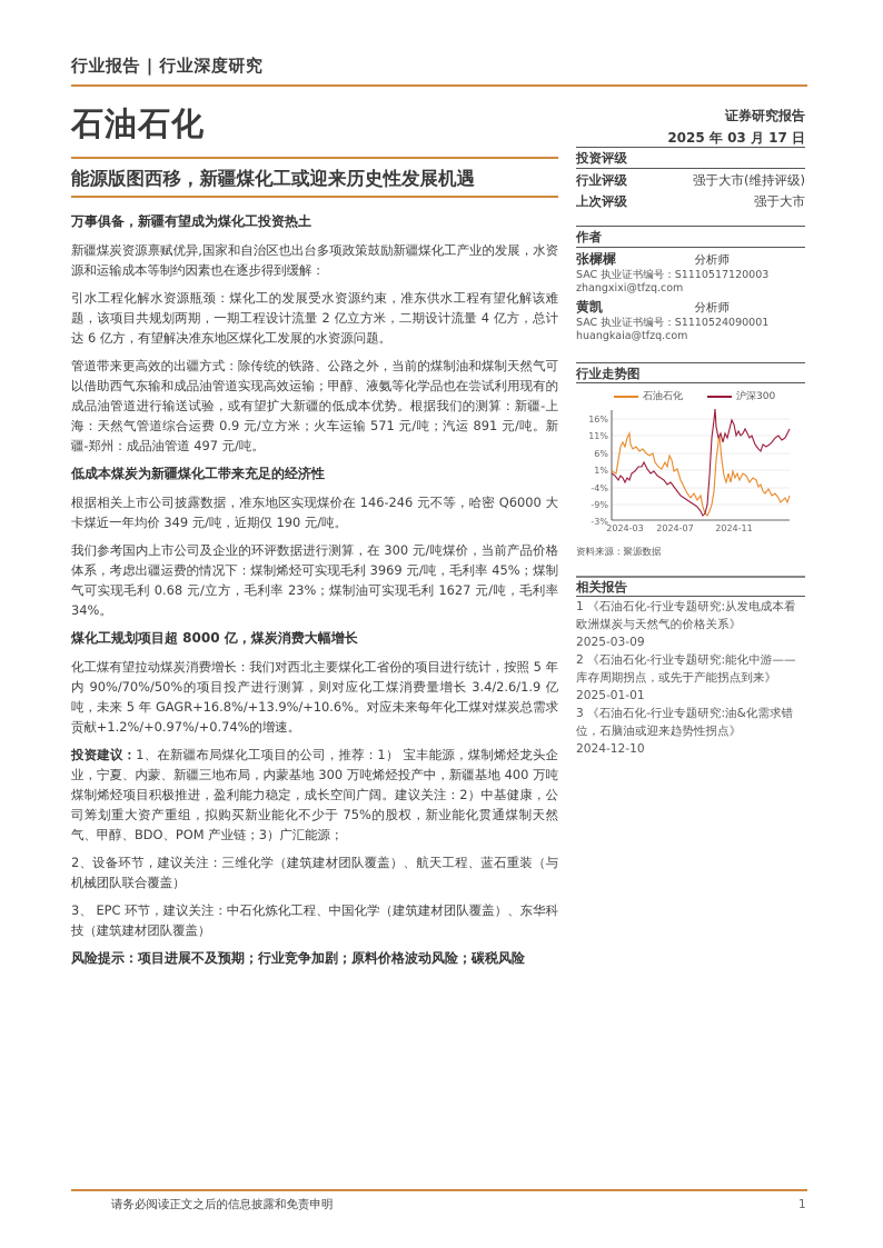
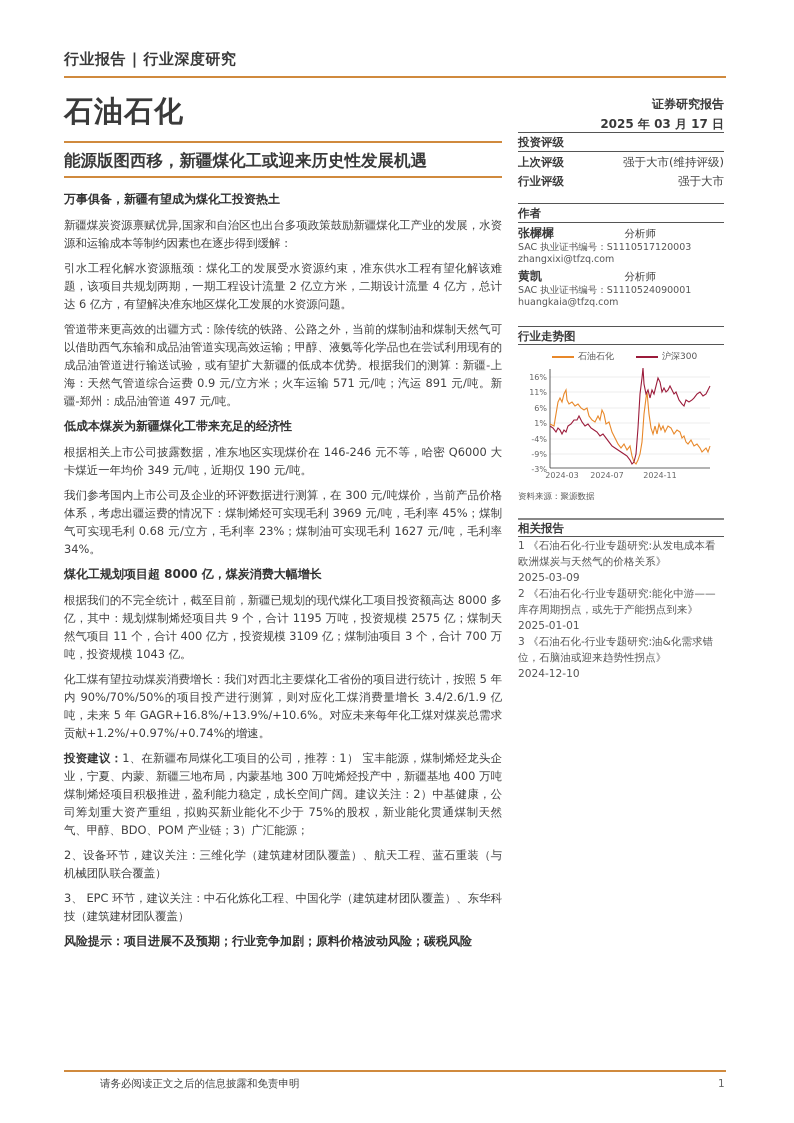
  行业报告 | 行业深度研究
  石油石化
  能源版图西移，新疆煤化工或迎来历史性发展机遇
  证券研究报告
  2025 年 03 月 17 日
  投资评级
- 行业评级
+ 上次评级
  强于大市(维持评级)
- 上次评级
+ 行业评级
  强于大市
  作者
  张樨樨 分析师
  SAC 执业证书编号：S1110517120003
  zhangxixi@tfzq.com
  黄凯 分析师
  SAC 执业证书编号：S1110524090001
  huangkaia@tfzq.com
  行业走势图
  石油石化
  沪深300
  16%
  11%
  6%
  1%
  -4%
  -9%
  -3%
  2024-03
  2024-07
  2024-11
  资料来源：聚源数据
  相关报告
  1 《石油石化-行业专题研究:从发电成本看欧洲煤炭与天然气的价格关系》
  2025-03-09
  2 《石油石化-行业专题研究:能化中游——库存周期拐点，或先于产能拐点到来》 2025-01-01
  3 《石油石化-行业专题研究:油&化需求错位，石脑油或迎来趋势性拐点》
  2024-12-10
  万事俱备，新疆有望成为煤化工投资热土
  新疆煤炭资源禀赋优异,国家和自治区也出台多项政策鼓励新疆煤化工产业的发展，水资源和运输成本等制约因素也在逐步得到缓解：
  引水工程化解水资源瓶颈：煤化工的发展受水资源约束，准东供水工程有望化解该难题，该项目共规划两期，一期工程设计流量 2 亿立方米，二期设计流量 4 亿方，总计达 6 亿方，有望解决准东地区煤化工发展的水资源问题。
  管道带来更高效的出疆方式：除传统的铁路、公路之外，当前的煤制油和煤制天然气可以借助西气东输和成品油管道实现高效运输；甲醇、液氨等化学品也在尝试利用现有的成品油管道进行输送试验，或有望扩大新疆的低成本优势。根据我们的测算：新疆-上海：天然气管道综合运费 0.9 元/立方米；火车运输 571 元/吨；汽运 891 元/吨。新疆-郑州：成品油管道 497 元/吨。
  低成本煤炭为新疆煤化工带来充足的经济性
  根据相关上市公司披露数据，准东地区实现煤价在 146-246 元不等，哈密 Q6000 大卡煤近一年均价 349 元/吨，近期仅 190 元/吨。
  我们参考国内上市公司及企业的环评数据进行测算，在 300 元/吨煤价，当前产品价格体系，考虑出疆运费的情况下：煤制烯烃可实现毛利 3969 元/吨，毛利率 45%；煤制气可实现毛利 0.68 元/立方，毛利率 23%；煤制油可实现毛利 1627 元/吨，毛利率 34%。
  煤化工规划项目超 8000 亿，煤炭消费大幅增长
+ 根据我们的不完全统计，截至目前，新疆已规划的现代煤化工项目投资额高达 8000 多亿，其中：规划煤制烯烃项目共 9 个，合计 1195 万吨，投资规模 2575 亿；煤制天然气项目 11 个，合计 400 亿方，投资规模 3109 亿；煤制油项目 3 个，合计 700 万吨，投资规模 1043 亿。
  化工煤有望拉动煤炭消费增长：我们对西北主要煤化工省份的项目进行统计，按照 5 年内 90%/70%/50%的项目投产进行测算，则对应化工煤消费量增长 3.4/2.6/1.9 亿吨，未来 5 年 GAGR+16.8%/+13.9%/+10.6%。对应未来每年化工煤对煤炭总需求贡献+1.2%/+0.97%/+0.74%的增速。
  投资建议：1、在新疆布局煤化工项目的公司，推荐：1） 宝丰能源，煤制烯烃龙头企业，宁夏、内蒙、新疆三地布局，内蒙基地 300 万吨烯烃投产中，新疆基地 400 万吨煤制烯烃项目积极推进，盈利能力稳定，成长空间广阔。建议关注：2）中基健康，公司筹划重大资产重组，拟购买新业能化不少于 75%的股权，新业能化贯通煤制天然气、甲醇、BDO、POM 产业链；3）广汇能源；
  2、设备环节，建议关注：三维化学（建筑建材团队覆盖）、航天工程、蓝石重装（与机械团队联合覆盖）
  3、 EPC 环节，建议关注：中石化炼化工程、中国化学（建筑建材团队覆盖）、东华科技（建筑建材团队覆盖）
  风险提示：项目进展不及预期；行业竞争加剧；原料价格波动风险；碳税风险
  请务必阅读正文之后的信息披露和免责申明
  1
